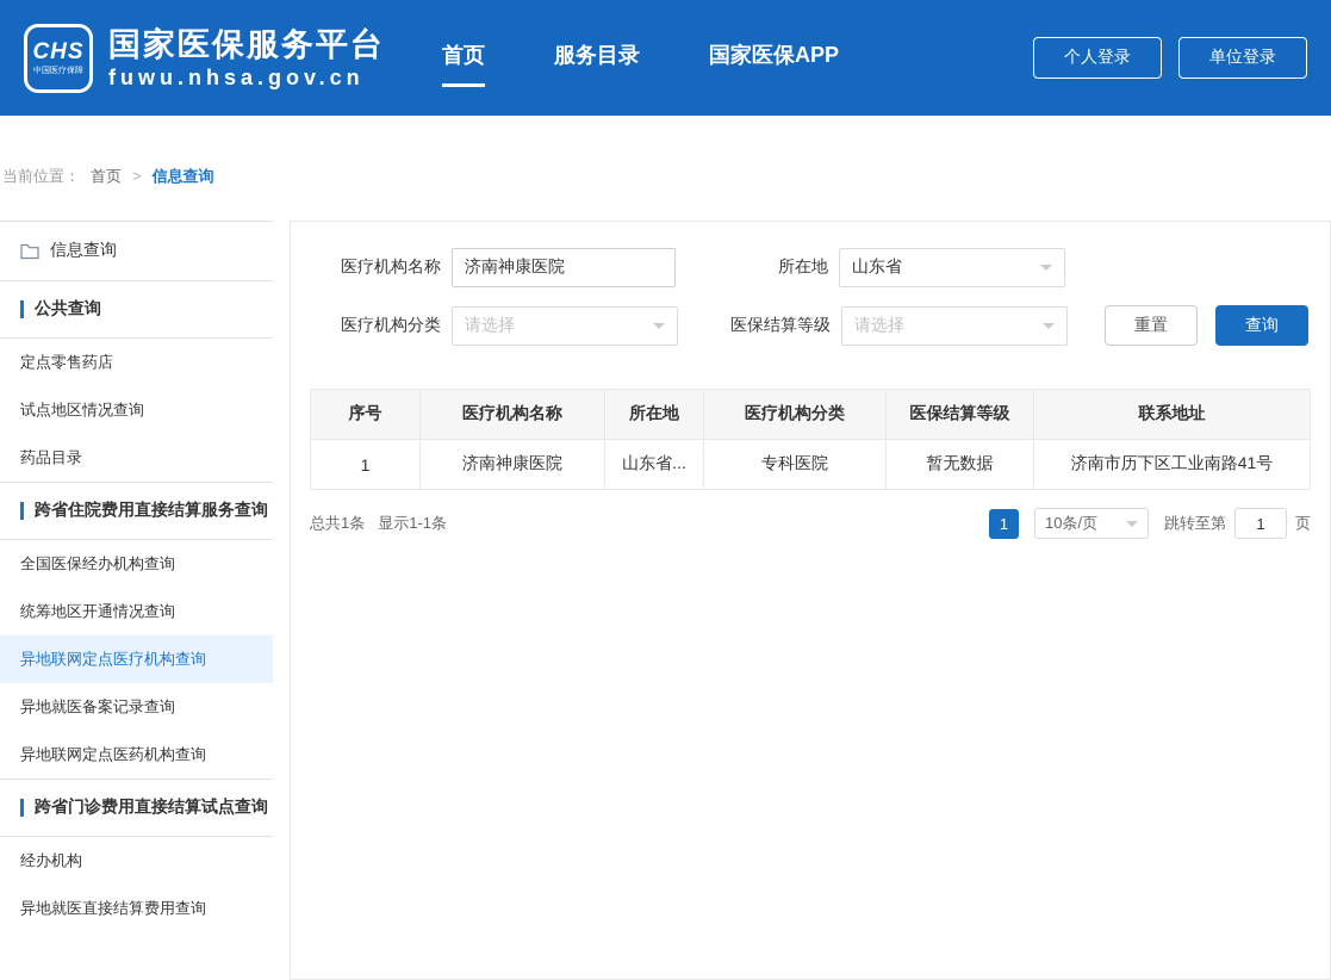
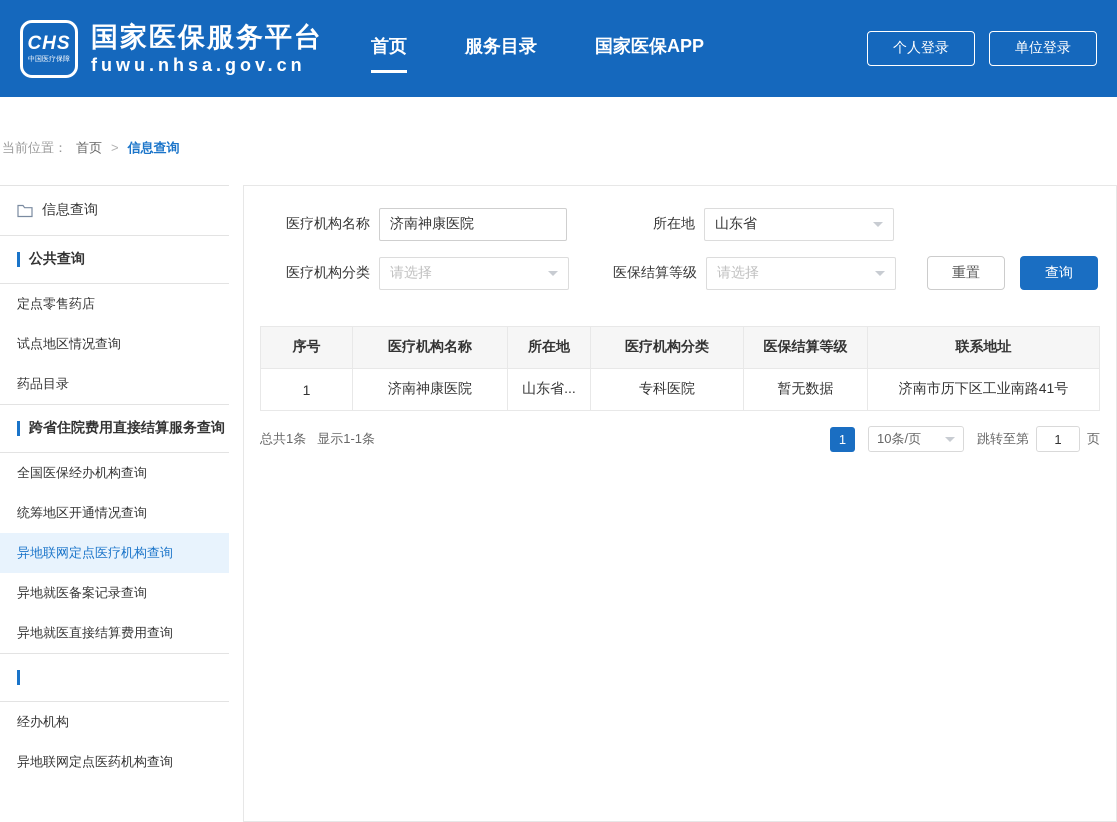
  CHS
  国家医保服务平台
  fuwu.nhsa.gov.cn
  首页
  服务目录
  国家医保APP
  个人登录
  单位登录
  当前位置：
  首页
  >
  信息查询
  信息查询
  公共查询
  定点零售药店
  试点地区情况查询
  药品目录
  跨省住院费用直接结算服务查询
  全国医保经办机构查询
  统筹地区开通情况查询
  异地联网定点医疗机构查询
  异地就医备案记录查询
- 异地联网定点医药机构查询
+ 异地就医直接结算费用查询
- 跨省门诊费用直接结算试点查询
  经办机构
- 异地就医直接结算费用查询
+ 异地联网定点医药机构查询
  医疗机构名称
  济南神康医院
  所在地
  山东省
  医疗机构分类
  请选择
  医保结算等级
  请选择
  重置
  查询
  序号	医疗机构名称	所在地	医疗机构分类	医保结算等级	联系地址
  1	济南神康医院	山东省...	专科医院	暂无数据	济南市历下区工业南路41号
  总共1条
  显示1-1条
  1
  10条/页
  跳转至第
  1
  页
